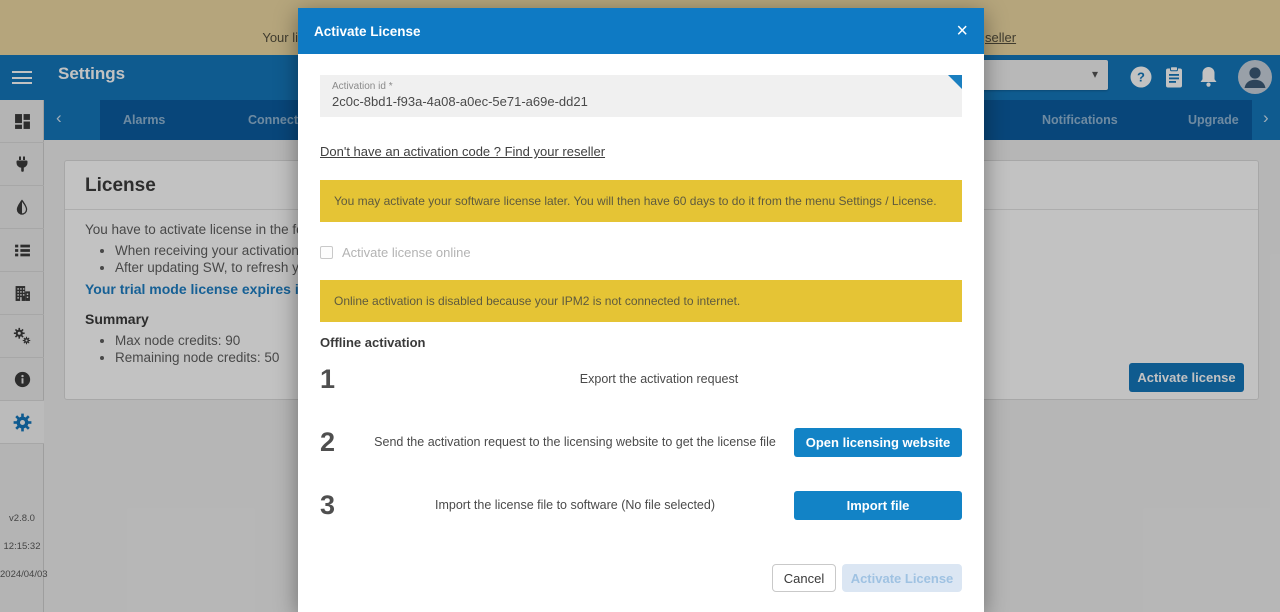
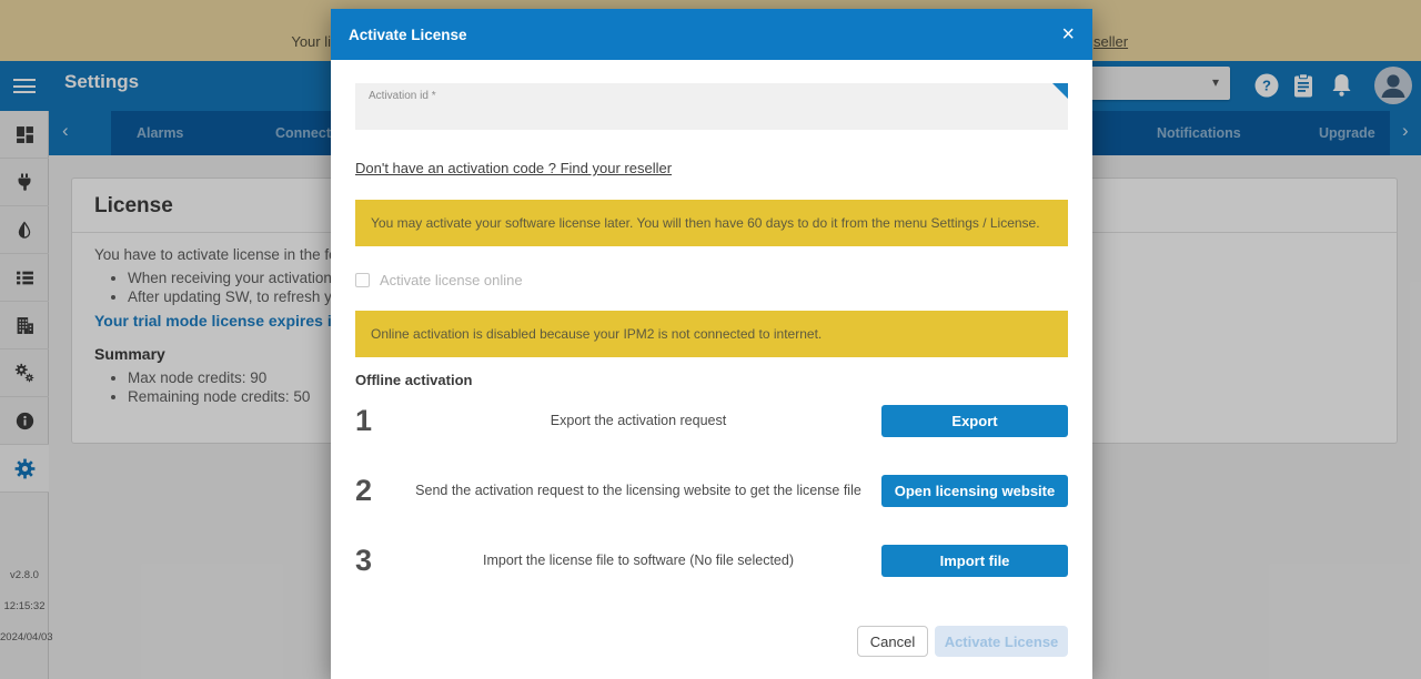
  Your li
  seller
  Settings
  ▾
  ?
  ‹
  Alarms
  Connect
  Notifications
  Upgrade
  ›
  License
  You have to activate license in the f
  When receiving your activation
  After updating SW, to refresh y
  Your trial mode license expires i
  Summary
  Max node credits: 90
  Remaining node credits: 50
- Activate license
  v2.8.0
  12:15:32
  2024/04/0
  Activate License
  ×
  Activation id *
- 2c0c-8bd1-f93a-4a08-a0ec-5e71-a69e-dd21
  Don't have an activation code ? Find your reseller
  You may activate your software license later. You will then have 60 days to do it from the menu Settings / License.
  Activate license online
  Online activation is disabled because your IPM2 is not connected to internet.
  Offline activation
  1
  Export the activation request
+ Export
  2
  Send the activation request to the licensing website to get the license file
  Open licensing website
  3
  Import the license file to software (No file selected)
  Import file
  Cancel
  Activate License
